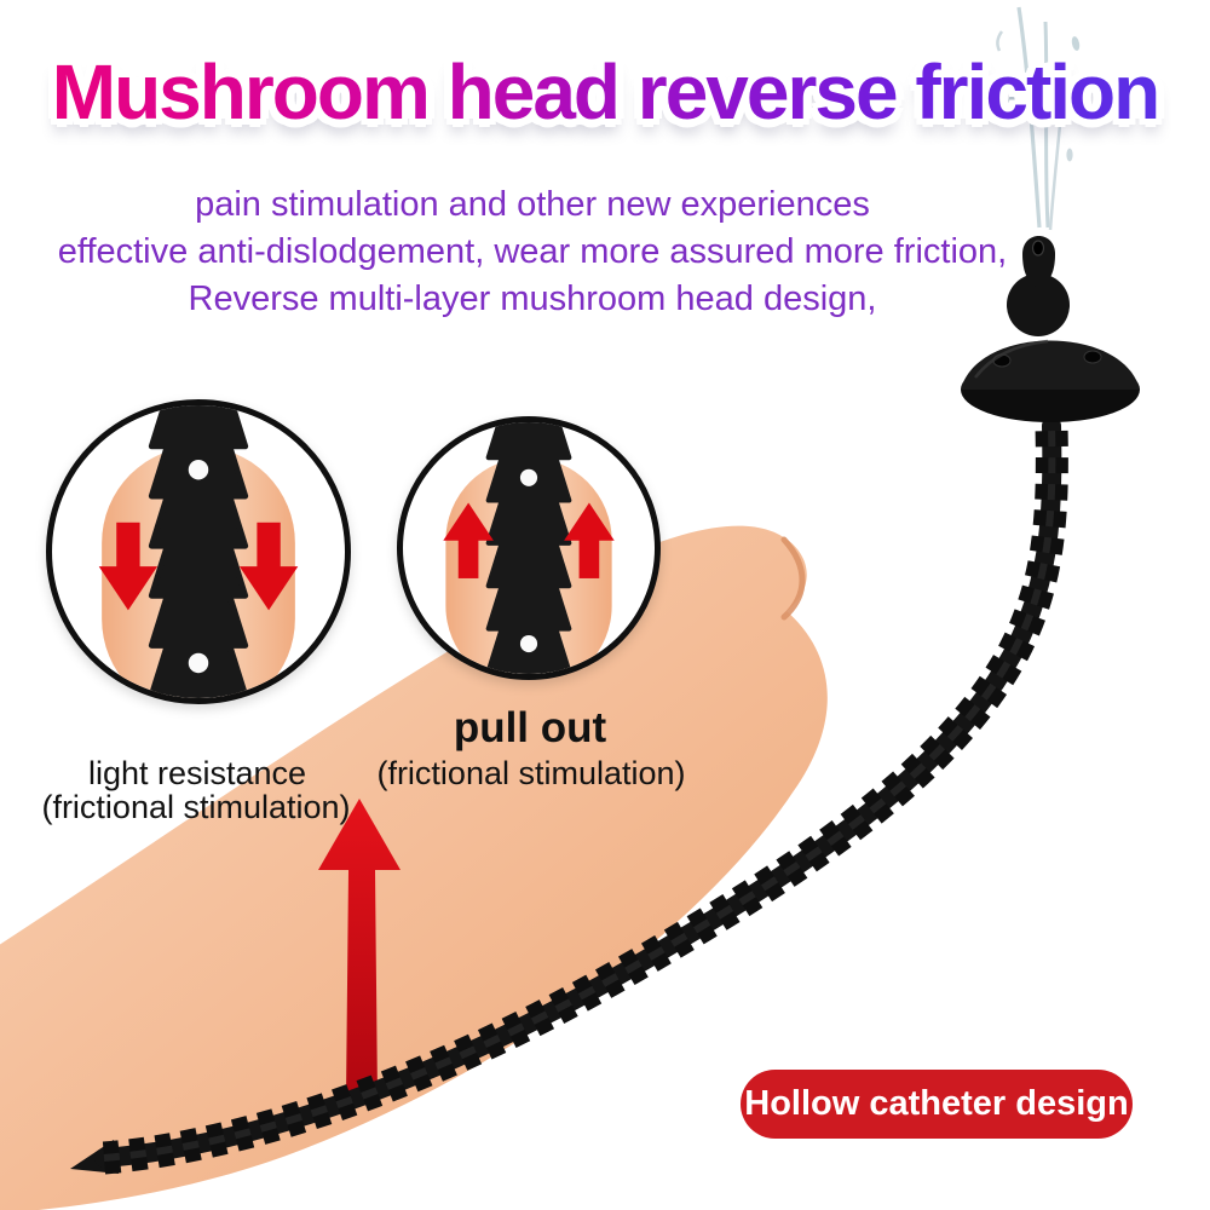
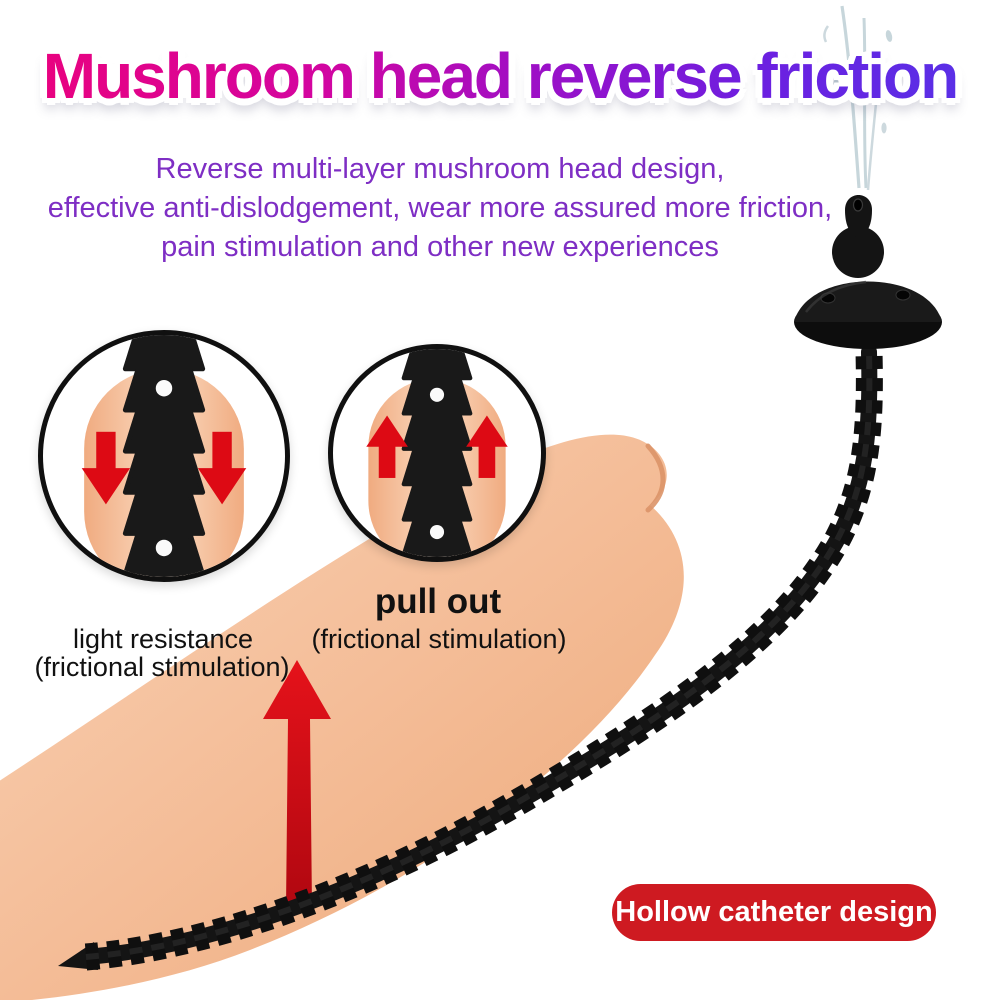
  Mushroom head reverse friction
- pain stimulation and other new experiences
+ Reverse multi-layer mushroom head design,
  effective anti-dislodgement, wear more assured more friction,
- Reverse multi-layer mushroom head design,
+ pain stimulation and other new experiences
  light resistance
  (frictional stimulation)
  pull out
  (frictional stimulation)
  Hollow catheter design
